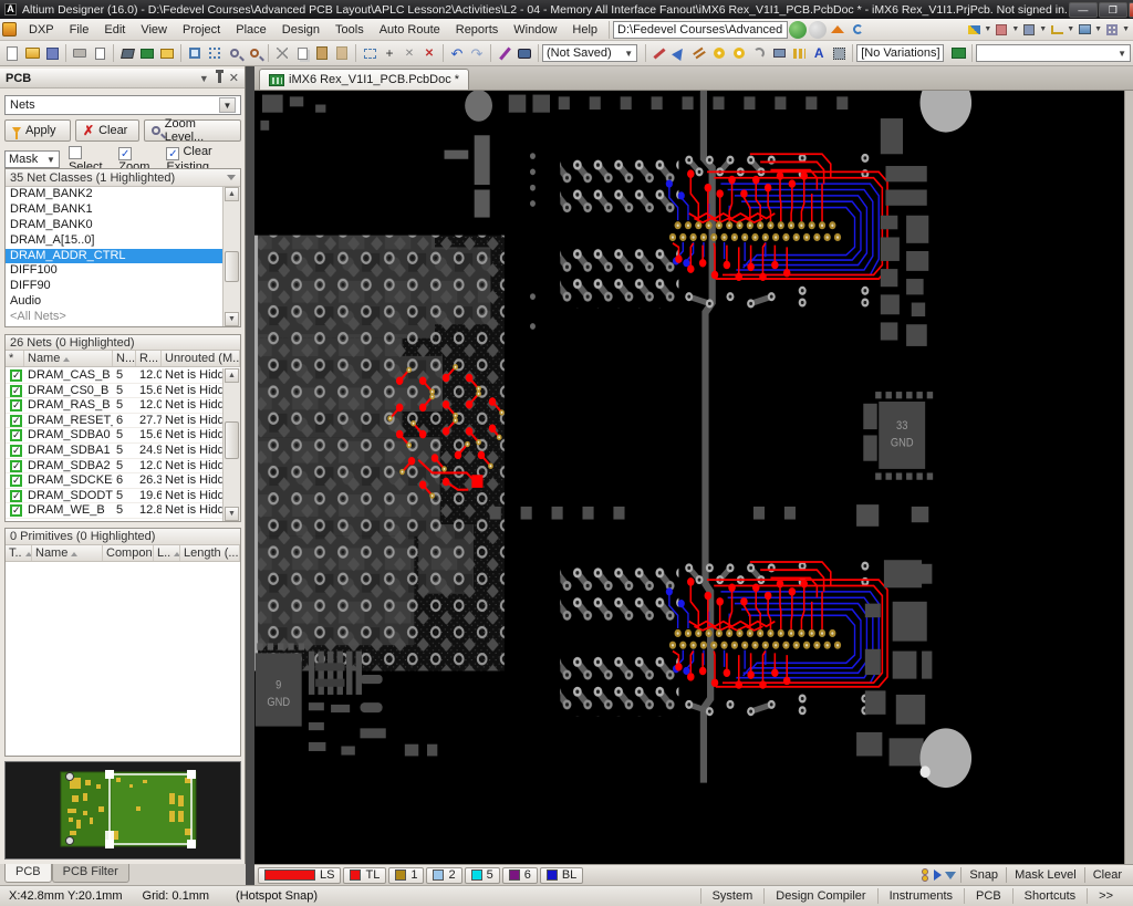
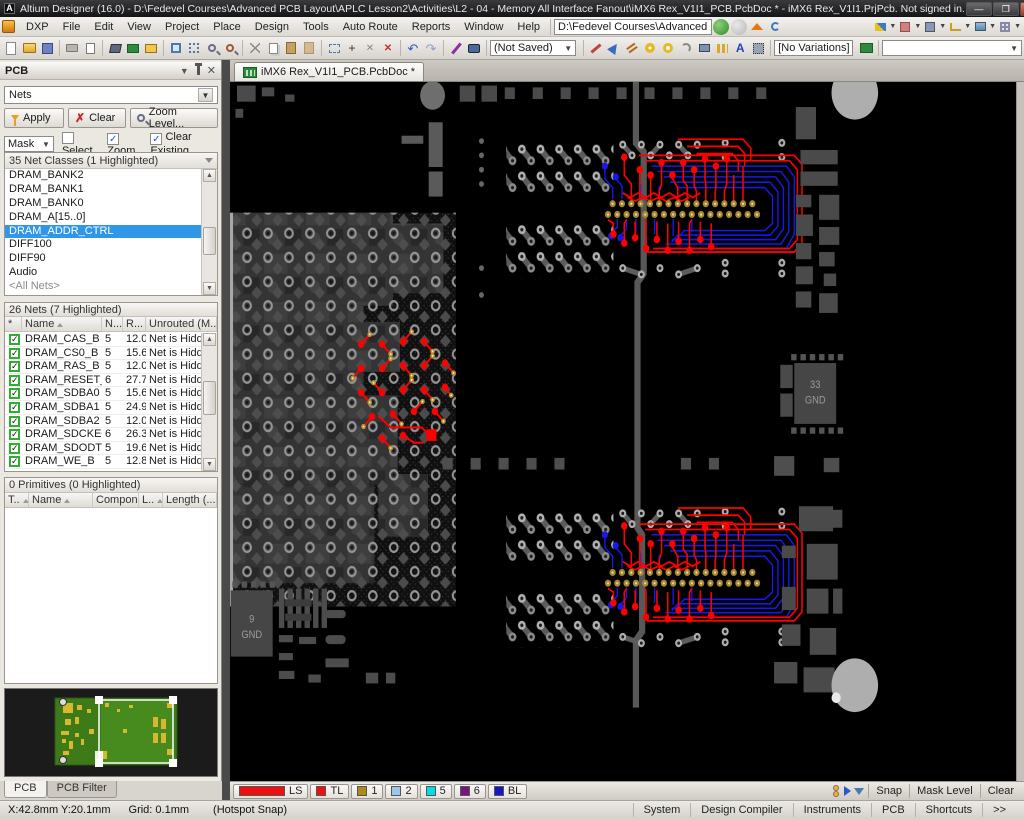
  A
  Altium Designer (16.0) - D:\Fedevel Courses\Advanced PCB Layout\APLC Lesson2\Activities\L2 - 04 - Memory All Interface Fanout\iMX6 Rex_V1I1_PCB.PcbDoc * - iMX6 Rex_V1I1.PrjPcb. Not signed in.
  —
  ❐
  DXP
  File
  Edit
  View
  Project
  Place
  Design
  Tools
  Auto Route
  Reports
  Window
  Help
  D:\Fedevel Courses\Advanced
  +
  ✕
  ✕
  ↶
  ↷
  (Not Saved)
  ▼
  A
  [No Variations]
  ▼
  PCB
  ▼
  ✕
  Nets
  ▼
  Apply
  ✗
  Clear
  Zoom Level...
  Mask
  ▼
  Select
  ✓Zoom
  ✓ Clear Existing
  35 Net Classes (1 Highlighted)
  DRAM_BANK2
  DRAM_BANK1
  DRAM_BANK0
  DRAM_A[15..0]
  DRAM_ADDR_CTRL
  DIFF100
  DIFF90
  Audio
  <All Nets>
- 26 Nets (0 Highlighted)
+ 26 Nets (7 Highlighted)
  *
  Name
  N...
  R...
  Unrouted (M..
  ✓
  DRAM_CAS_B
  5
  12.0
  Net is Hidd
  ✓
  DRAM_CS0_B
  5
  15.6
  Net is Hidd
  ✓
  DRAM_RAS_B
  5
  12.0
  Net is Hidd
  ✓
  DRAM_RESET
  6
  27.7
  Net is Hidd
  ✓
  DRAM_SDBA0
  5
  15.6
  Net is Hidd
  ✓
  DRAM_SDBA1
  5
  24.9
  Net is Hidd
  ✓
  DRAM_SDBA2
  5
  12.0
  Net is Hidd
  ✓
  DRAM_SDCKE
  6
  26.3
  Net is Hidd
  ✓
  DRAM_SDODT
  5
  19.6
  Net is Hidd
  ✓
  DRAM_WE_B
  5
  12.8
  Net is Hidd
  0 Primitives (0 Highlighted)
  T..
  Name
  L..
  Length (...
  PCB
  PCB Filter
  iMX6 Rex_V1I1_PCB.PcbDoc *
  33
  GND
  9
  GND
  LS
  TL
  1
  2
  5
  6
  BL
  Snap
  Mask Level
  Clear
  X:42.8mm Y:20.1mm
  Grid: 0.1mm
  (Hotspot Snap)
  System
  Design Compiler
  Instruments
  PCB
  Shortcuts
  >>
